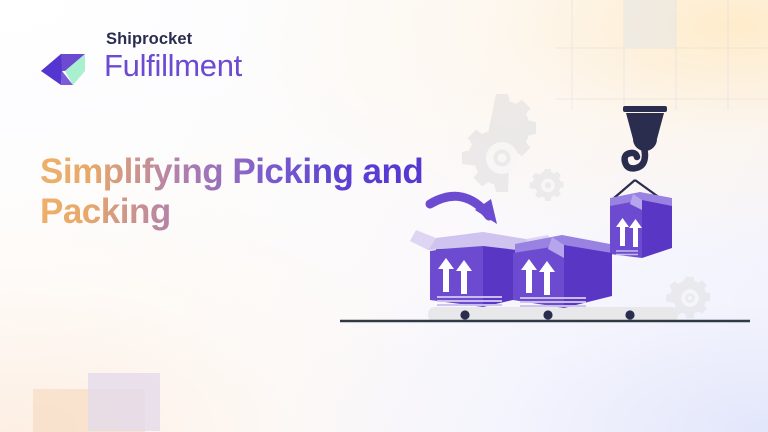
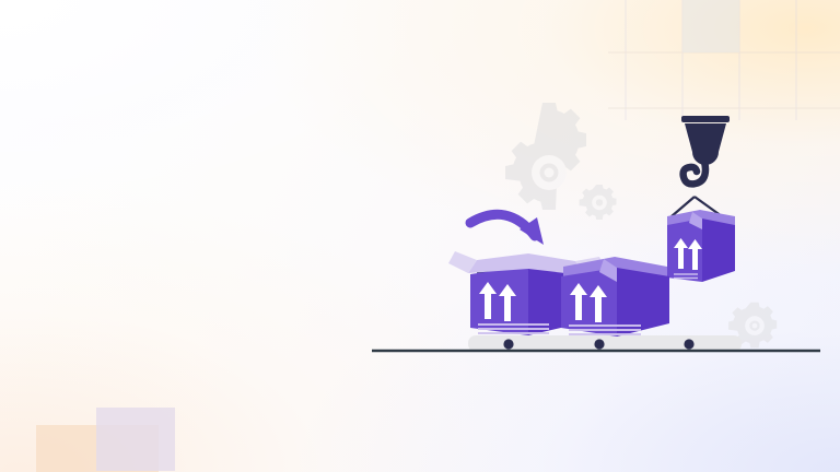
- Shiprocket
- Fulfillment
- Simplifying Picking and Packing
